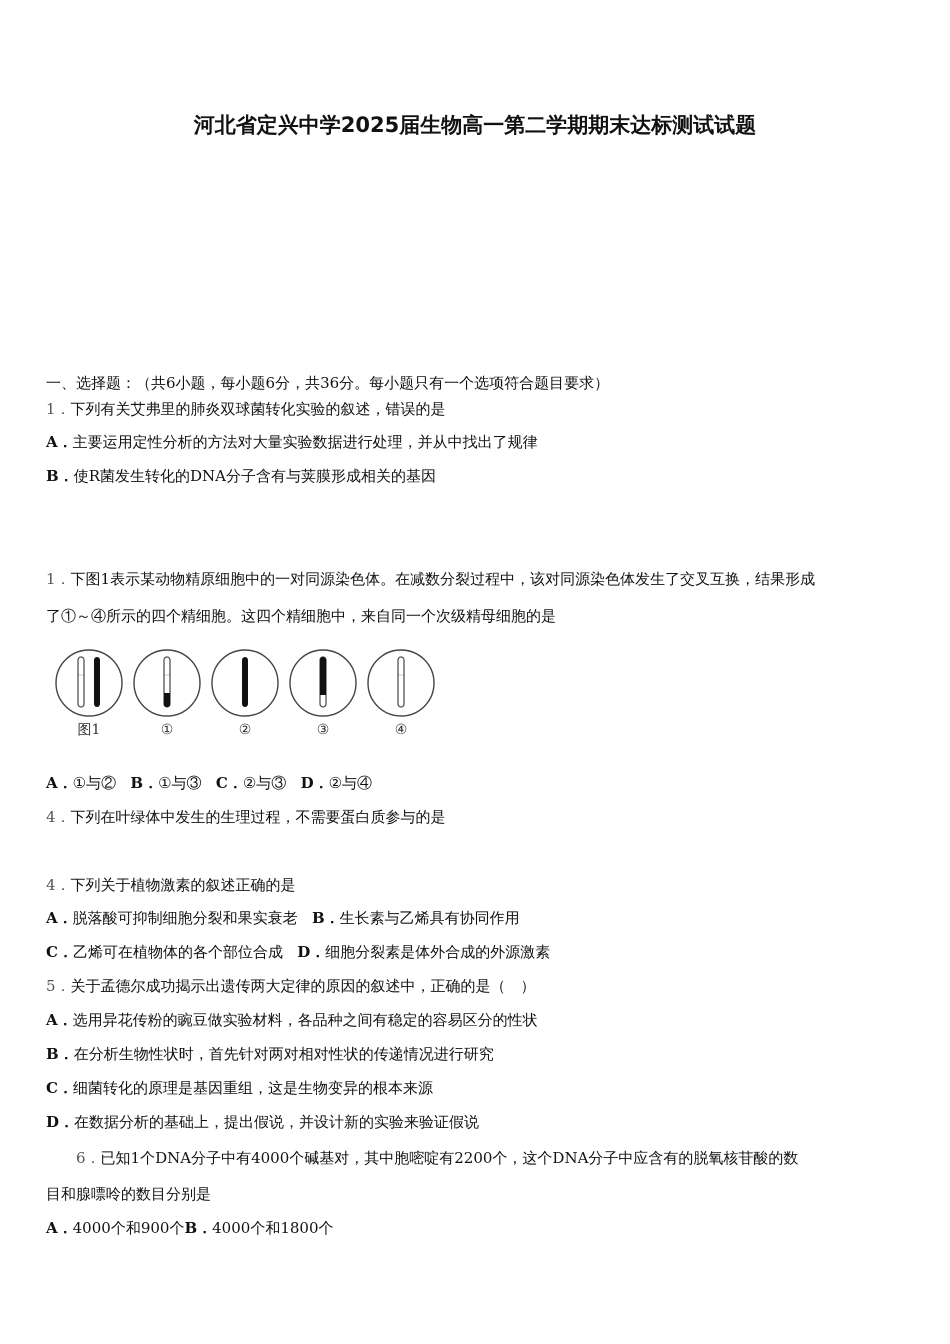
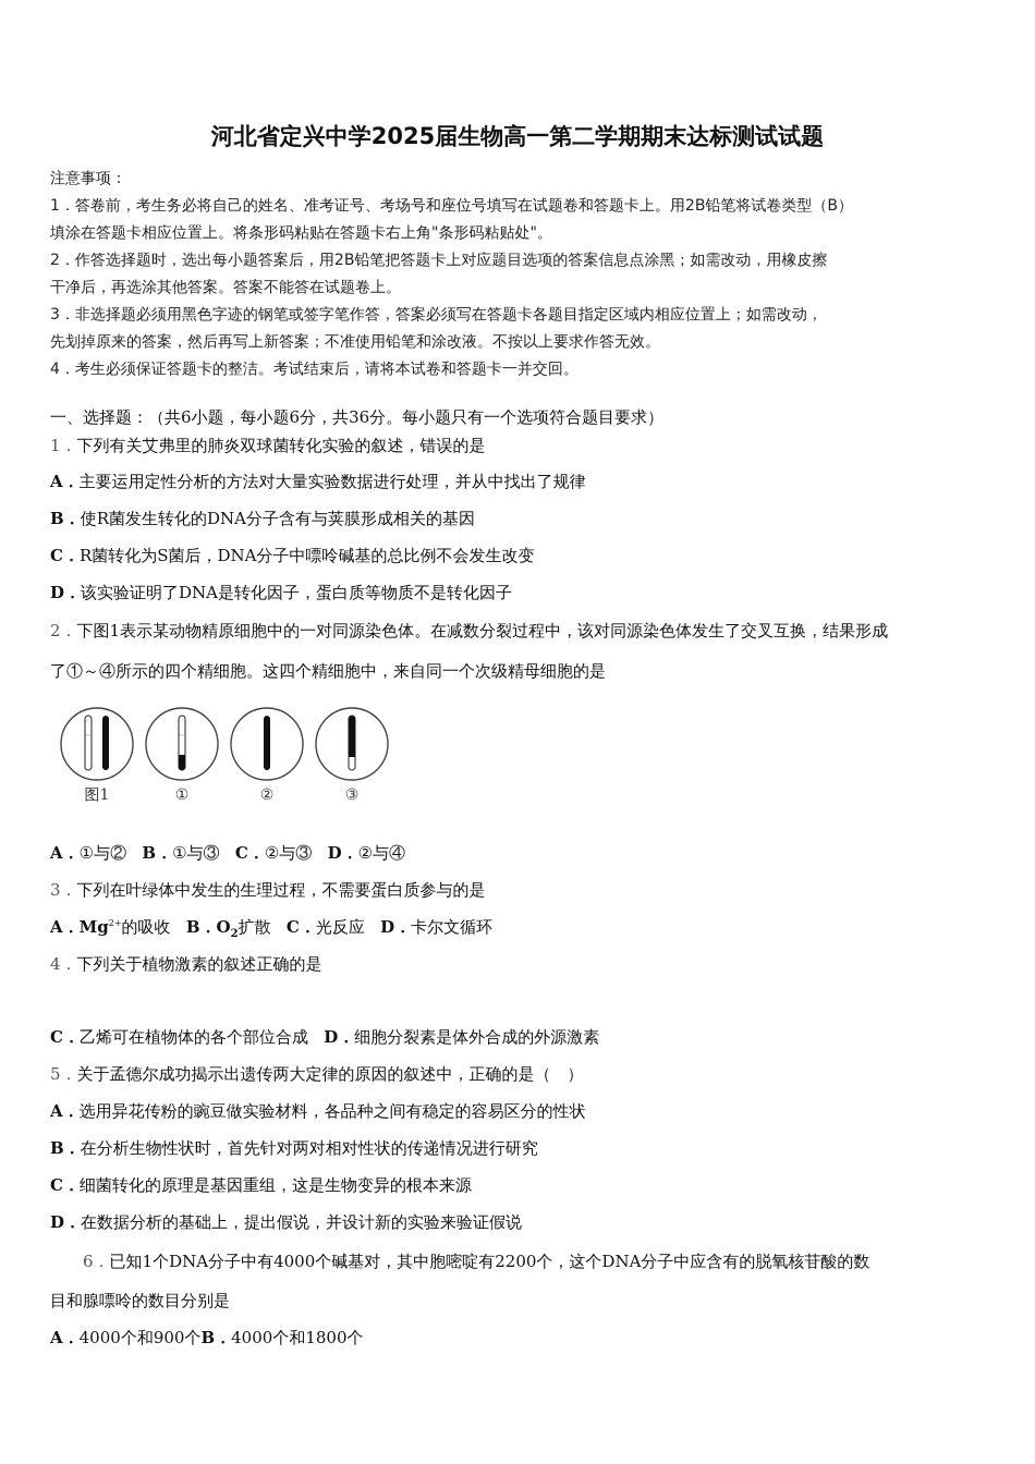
  河北省定兴中学2025届生物高一第二学期期末达标测试试题
+ 注意事项：
+ 1．答卷前，考生务必将自己的姓名、准考证号、考场号和座位号填写在试题卷和答题卡上。用2B铅笔将试卷类型（B）
+ 填涂在答题卡相应位置上。将条形码粘贴在答题卡右上角"条形码粘贴处"。
+ 2．作答选择题时，选出每小题答案后，用2B铅笔把答题卡上对应题目选项的答案信息点涂黑；如需改动，用橡皮擦
+ 干净后，再选涂其他答案。答案不能答在试题卷上。
+ 3．非选择题必须用黑色字迹的钢笔或签字笔作答，答案必须写在答题卡各题目指定区域内相应位置上；如需改动，
+ 先划掉原来的答案，然后再写上新答案；不准使用铅笔和涂改液。不按以上要求作答无效。
+ 4．考生必须保证答题卡的整洁。考试结束后，请将本试卷和答题卡一并交回。
  一、选择题：（共6小题，每小题6分，共36分。每小题只有一个选项符合题目要求）
  1．下列有关艾弗里的肺炎双球菌转化实验的叙述，错误的是
  A．主要运用定性分析的方法对大量实验数据进行处理，并从中找出了规律
  B．使R菌发生转化的DNA分子含有与荚膜形成相关的基因
+ C．R菌转化为S菌后，DNA分子中嘌呤碱基的总比例不会发生改变
+ D．该实验证明了DNA是转化因子，蛋白质等物质不是转化因子
- 1．下图1表示某动物精原细胞中的一对同源染色体。在减数分裂过程中，该对同源染色体发生了交叉互换，结果形成
+ 2．下图1表示某动物精原细胞中的一对同源染色体。在减数分裂过程中，该对同源染色体发生了交叉互换，结果形成
  了①～④所示的四个精细胞。这四个精细胞中，来自同一个次级精母细胞的是
  图1
  ①
  ②
  ③
- ④
  A．①与② B．①与③ C．②与③ D．②与④
- 4．下列在叶绿体中发生的生理过程，不需要蛋白质参与的是
+ 3．下列在叶绿体中发生的生理过程，不需要蛋白质参与的是
+ A．Mg2+的吸收 B．O2扩散 C．光反应 D．卡尔文循环
  4．下列关于植物激素的叙述正确的是
- A．脱落酸可抑制细胞分裂和果实衰老 B．生长素与乙烯具有协同作用
  C．乙烯可在植物体的各个部位合成 D．细胞分裂素是体外合成的外源激素
  5．关于孟德尔成功揭示出遗传两大定律的原因的叙述中，正确的是（ ）
  A．选用异花传粉的豌豆做实验材料，各品种之间有稳定的容易区分的性状
  B．在分析生物性状时，首先针对两对相对性状的传递情况进行研究
  C．细菌转化的原理是基因重组，这是生物变异的根本来源
  D．在数据分析的基础上，提出假说，并设计新的实验来验证假说
  6．已知1个DNA分子中有4000个碱基对，其中胞嘧啶有2200个，这个DNA分子中应含有的脱氧核苷酸的数
  目和腺嘌呤的数目分别是
  A．4000个和900个B．4000个和1800个
